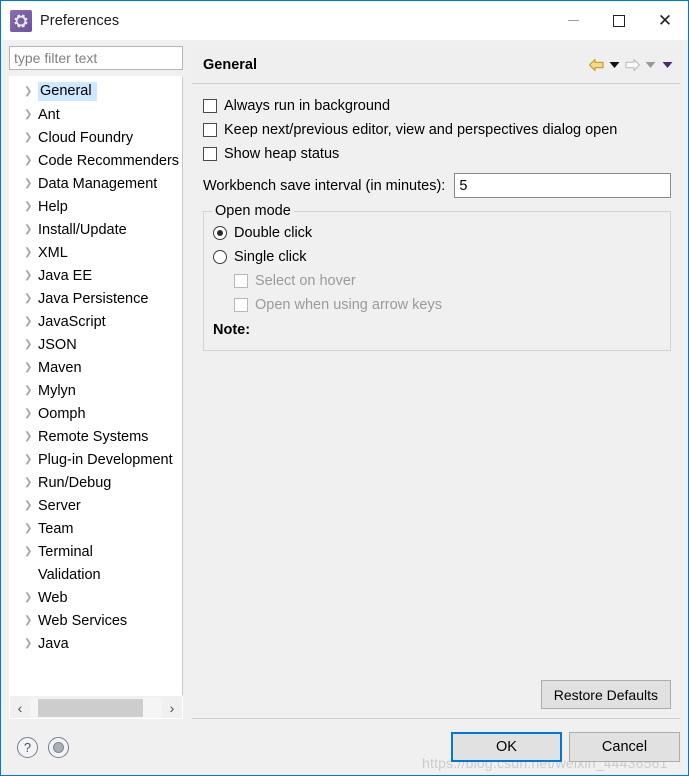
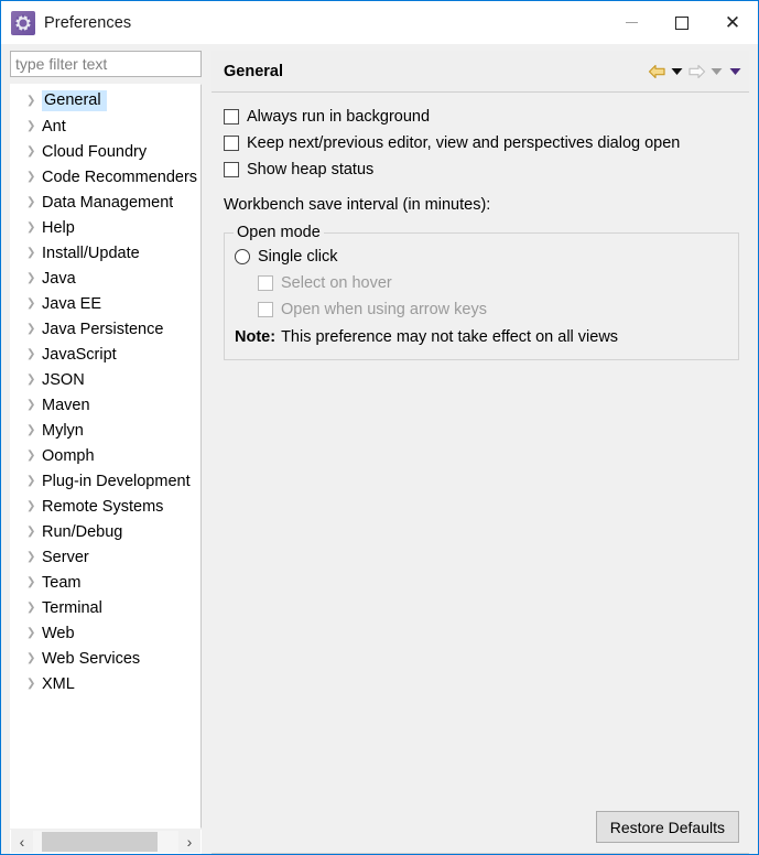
  Preferences
  ✕
  type filter text
  ❯
  General
  ❯
  Ant
  ❯
  Cloud Foundry
  ❯
  Code Recommenders
  ❯
  Data Management
  ❯
  Help
  ❯
  Install/Update
  ❯
- XML
+ Java
  ❯
  Java EE
  ❯
  Java Persistence
  ❯
  JavaScript
  ❯
  JSON
  ❯
  Maven
  ❯
  Mylyn
  ❯
  Oomph
  ❯
- Remote Systems
+ Plug-in Development
  ❯
- Plug-in Development
+ Remote Systems
  ❯
  Run/Debug
  ❯
  Server
  ❯
  Team
  ❯
  Terminal
- Validation
  ❯
  Web
  ❯
  Web Services
  ❯
- Java
+ XML
  ‹
  ›
  General
  Always run in background
  Keep next/previous editor, view and perspectives dialog open
  Show heap status
  Workbench save interval (in minutes):
- 5
  Open mode
- Double click
  Single click
  Select on hover
  Open when using arrow keys
  Note:
+ This preference may not take effect on all views
  Restore Defaults
- ?
- https://blog.csdn.net/weixin_44436561
- OK
- Cancel
